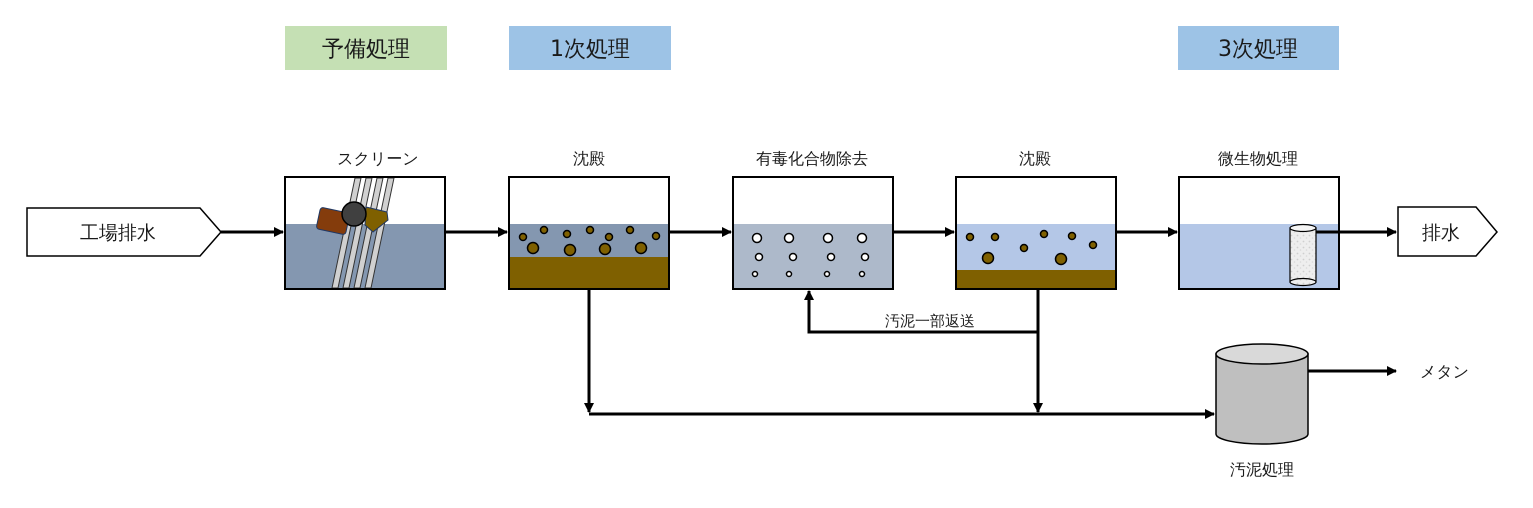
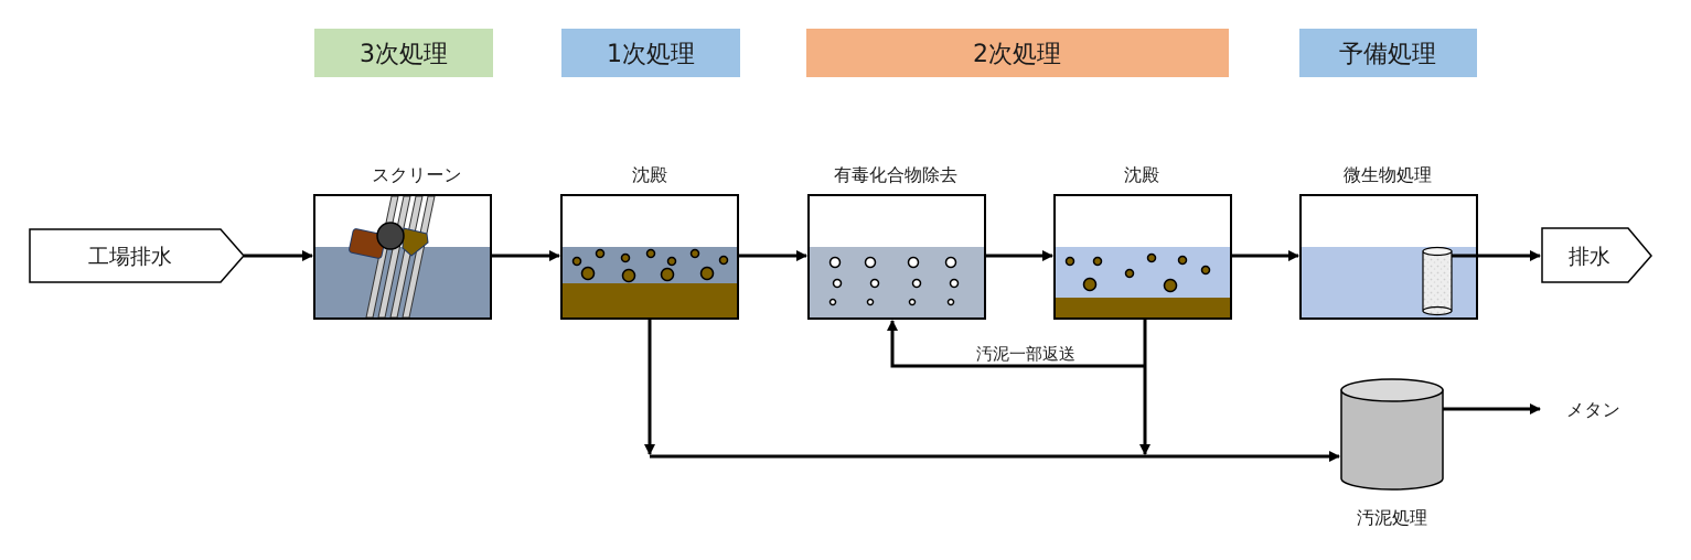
- 予備処理
+ 3次処理
  1次処理
+ 2次処理
- 3次処理
+ 予備処理
  工場排水
  スクリーン
  沈殿
  有毒化合物除去
  沈殿
  微生物処理
  排水
  汚泥一部返送
  汚泥処理
  メタン
